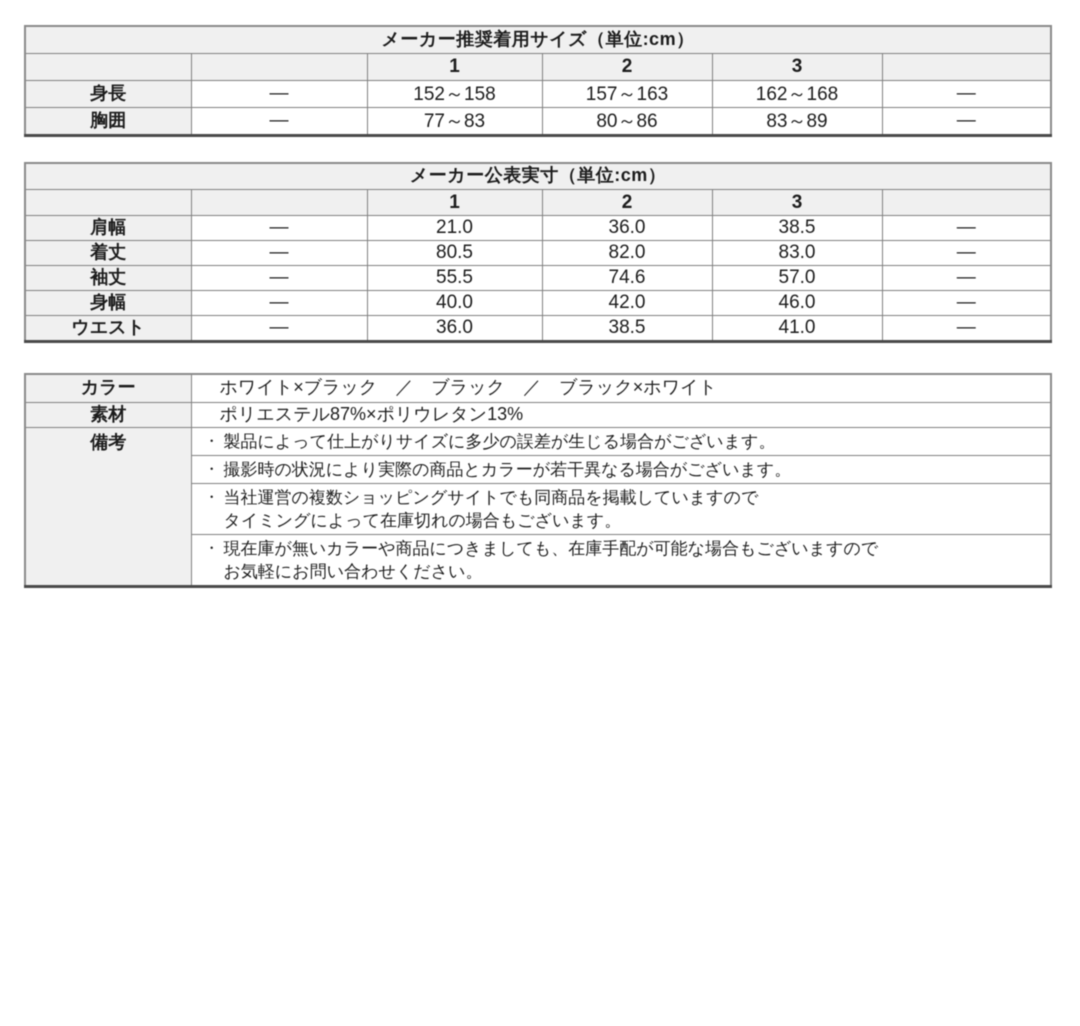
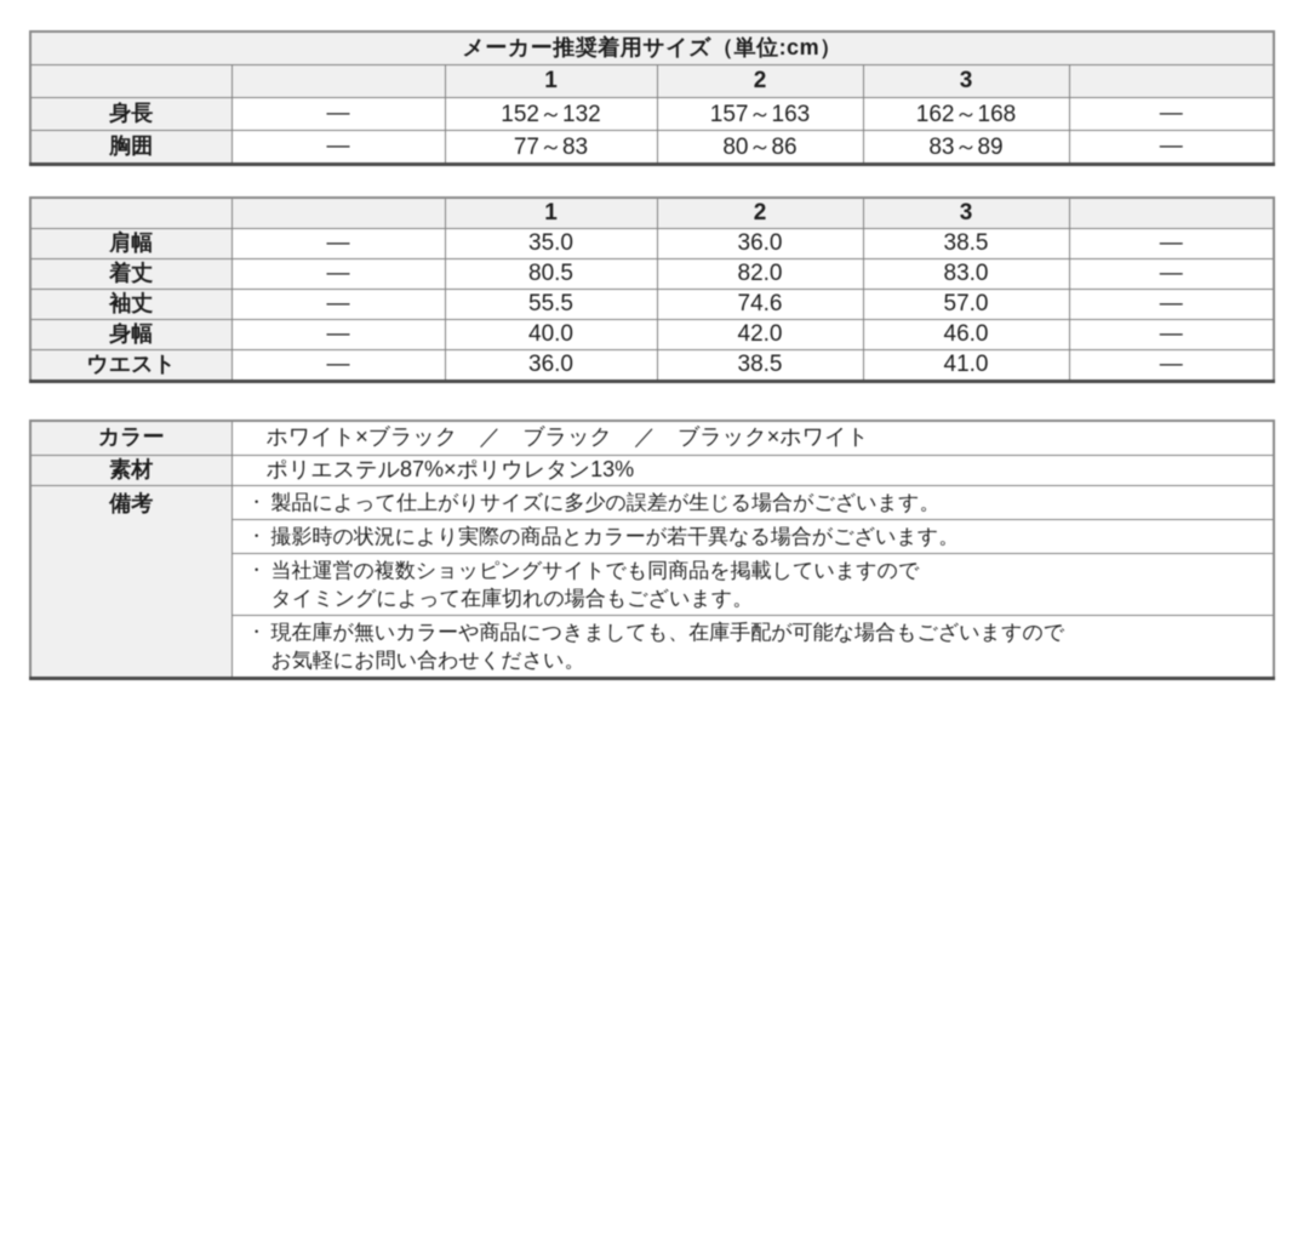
  メーカー推奨着用サイズ（単位:cm）
  		1	2	3
- 身長	—	152～158	157～163	162～168	—
+ 身長	—	152～132	157～163	162～168	—
  胸囲	—	77～83	80～86	83～89	—
- メーカー公表実寸（単位:cm）
  		1	2	3
- 肩幅	—	21.0	36.0	38.5	—
+ 肩幅	—	35.0	36.0	38.5	—
  着丈	—	80.5	82.0	83.0	—
  袖丈	—	55.5	74.6	57.0	—
  身幅	—	40.0	42.0	46.0	—
  ウエスト	—	36.0	38.5	41.0	—
  カラー	ホワイト×ブラック ／ ブラック ／ ブラック×ホワイト
  素材	ポリエステル87%×ポリウレタン13%
  備考	・ 製品によって仕上がりサイズに多少の誤差が生じる場合がございます。
  ・ 撮影時の状況により実際の商品とカラーが若干異なる場合がございます。
  ・ 当社運営の複数ショッピングサイトでも同商品を掲載していますので タイミングによって在庫切れの場合もございます。
  ・ 現在庫が無いカラーや商品につきましても、在庫手配が可能な場合もございますので お気軽にお問い合わせください。
